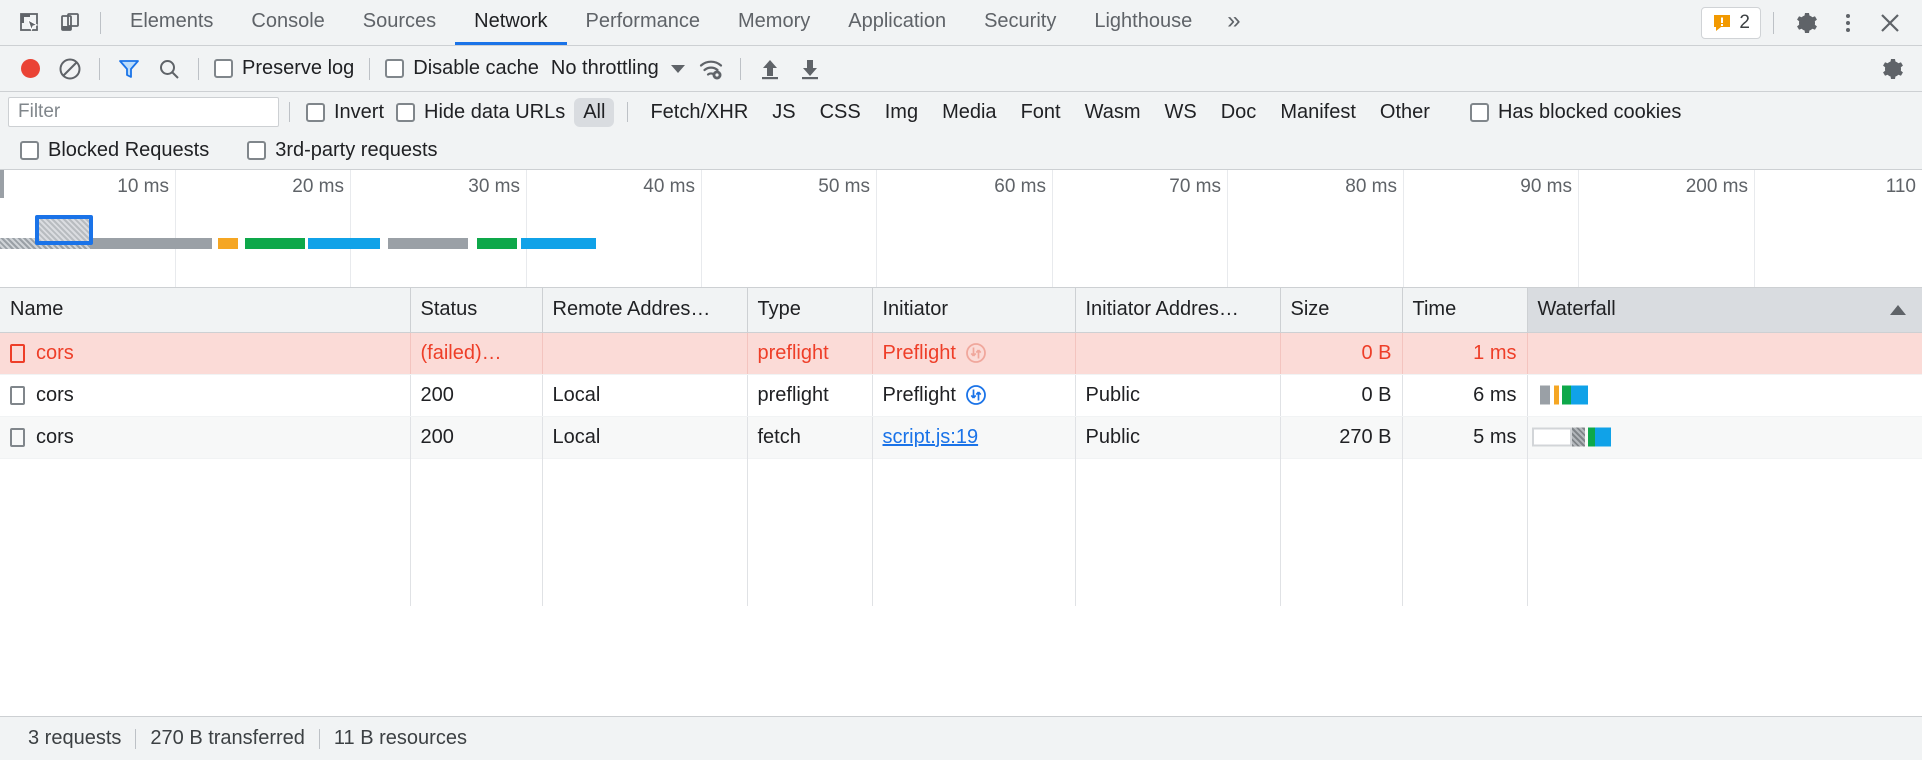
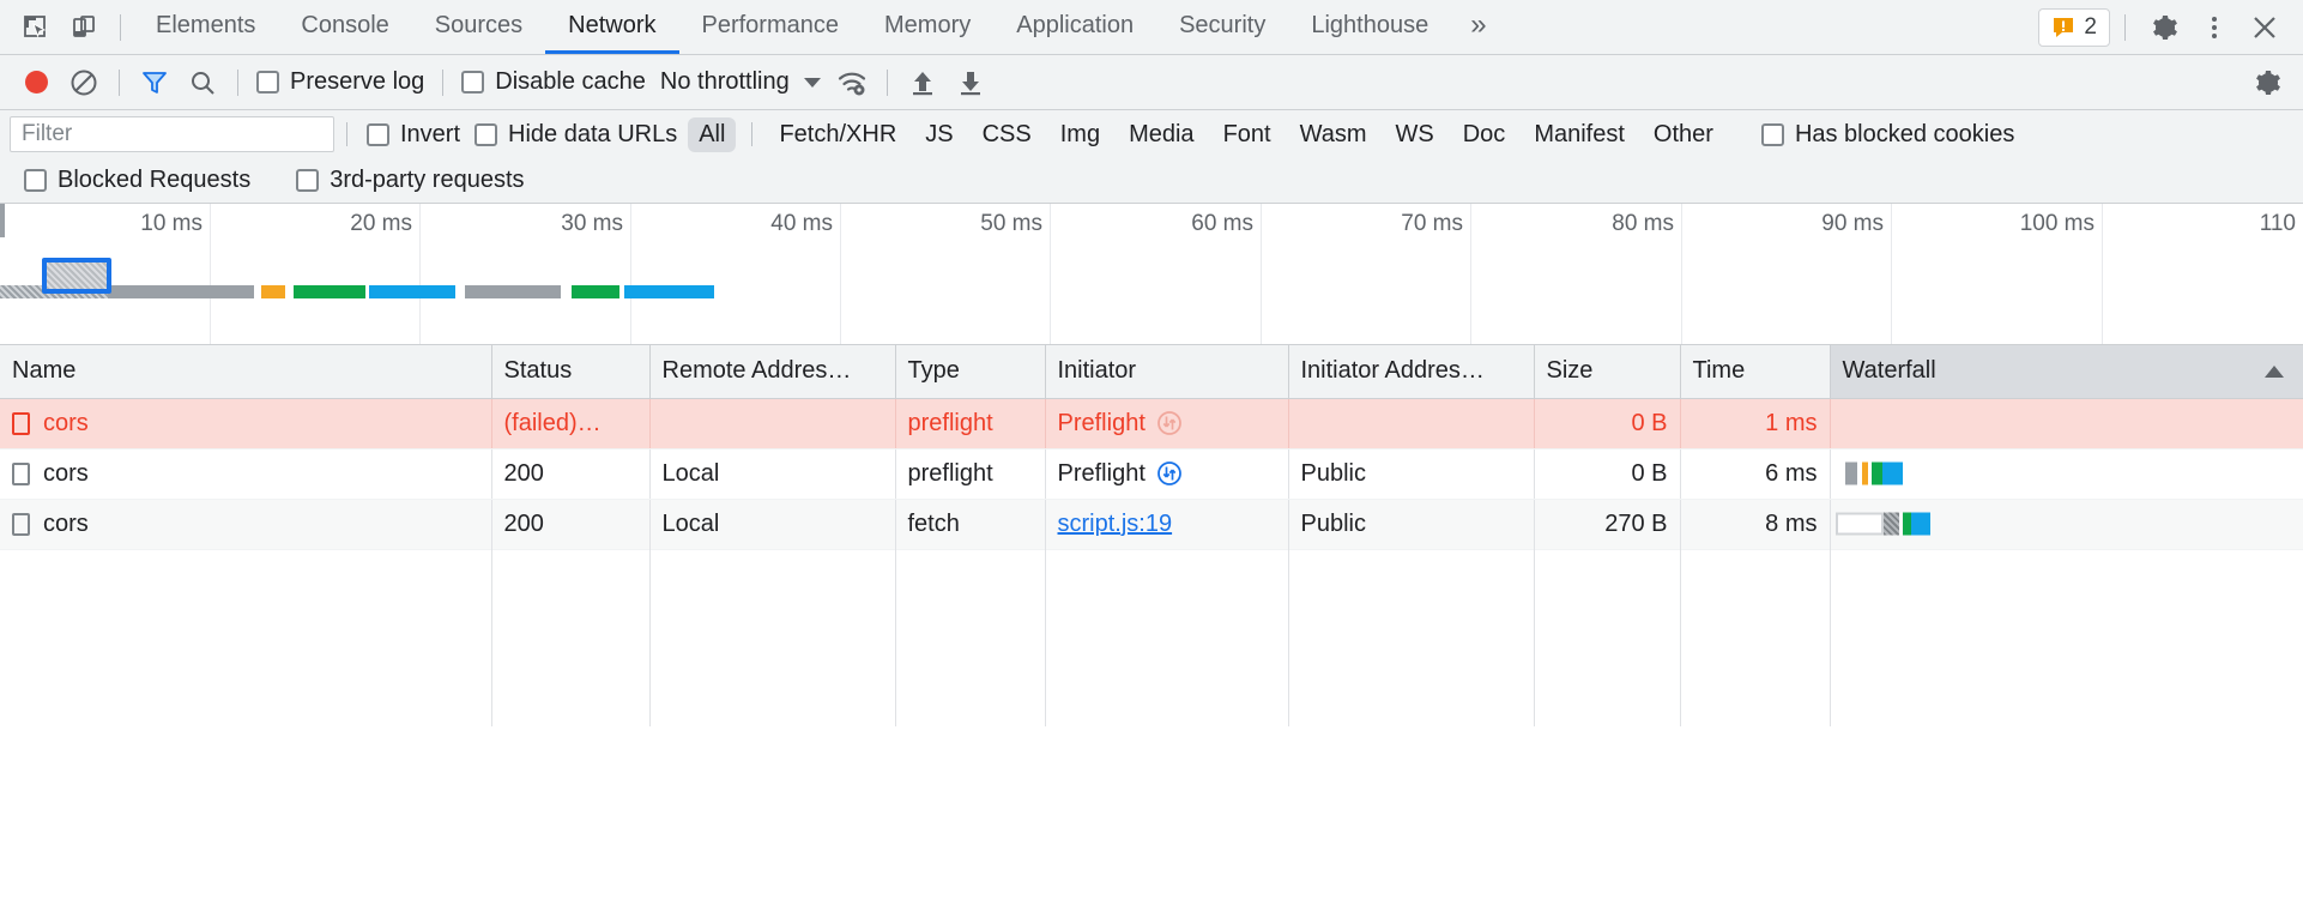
  Elements
  Console
  Sources
  Network
  Performance
  Memory
  Application
  Security
  Lighthouse
  »
  2
  Preserve log
  Disable cache
  No throttling
  Filter
  Invert
  Hide data URLs
  All
  Fetch/XHR
  JS
  CSS
  Img
  Media
  Font
  Wasm
  WS
  Doc
  Manifest
  Other
  Has blocked cookies
  Blocked Requests
  3rd-party requests
  10 ms
  20 ms
  30 ms
  40 ms
  50 ms
  60 ms
  70 ms
  80 ms
  90 ms
- 200 ms
+ 100 ms
  110
  Name	Status	Remote Addres…	Type	Initiator	Initiator Addres…	Size	Time	Waterfall
  cors	(failed)…		preflight	Preflight		0 B	1 ms
  cors	200	Local	preflight	Preflight	Public	0 B	6 ms
- cors	200	Local	fetch	script.js:19	Public	270 B	5 ms
+ cors	200	Local	fetch	script.js:19	Public	270 B	8 ms
- 3 requests
- 270 B transferred
- 11 B resources
